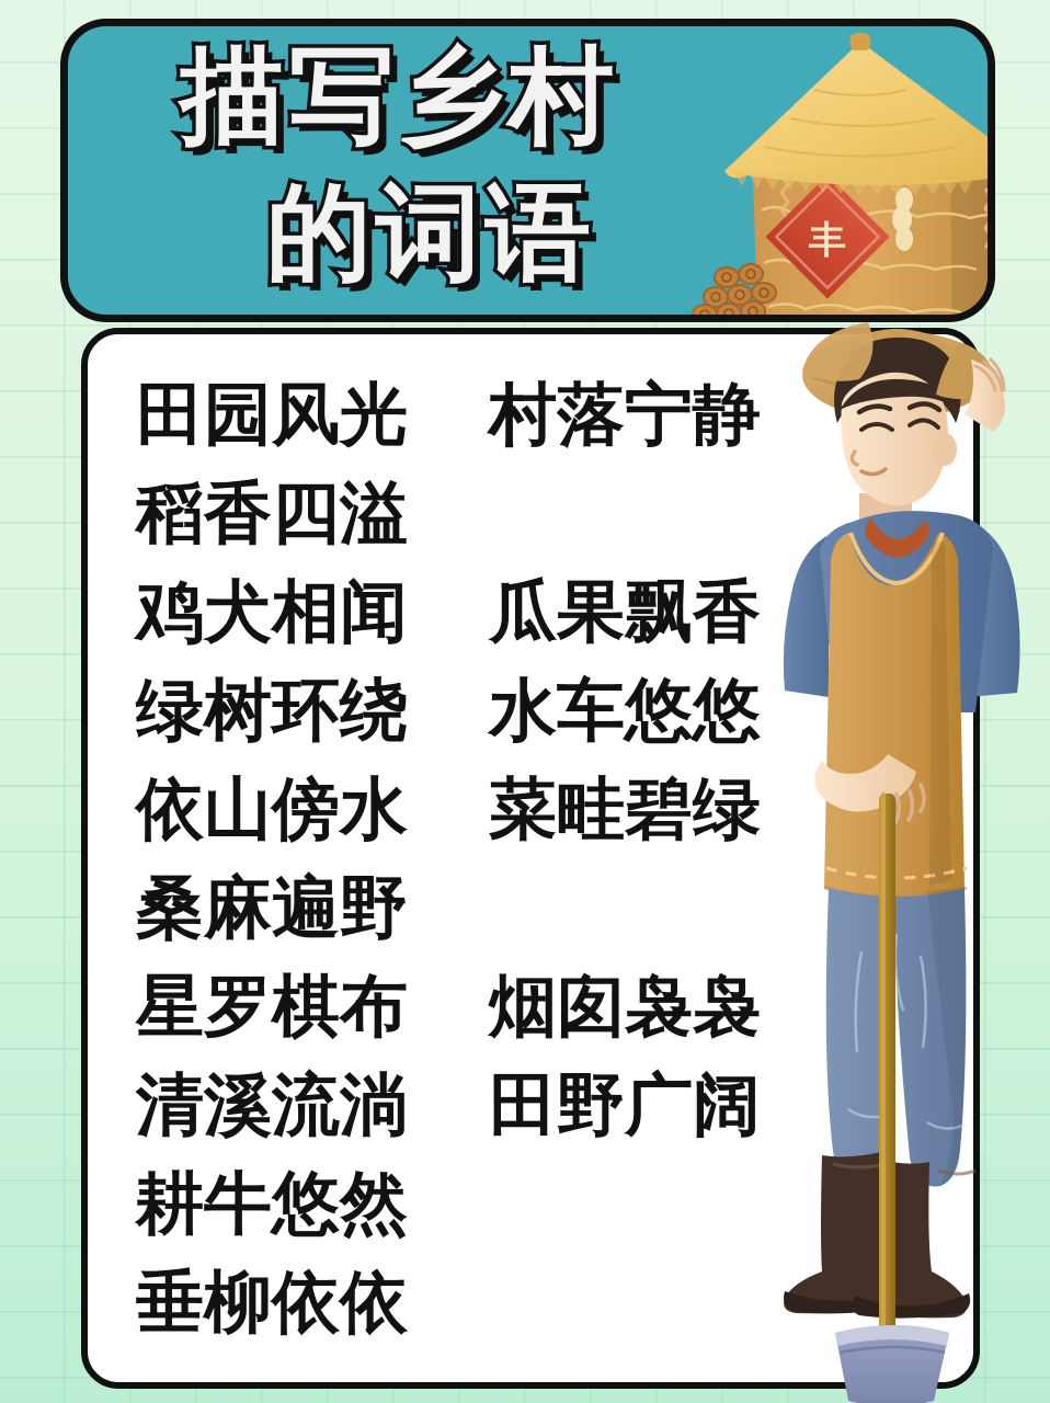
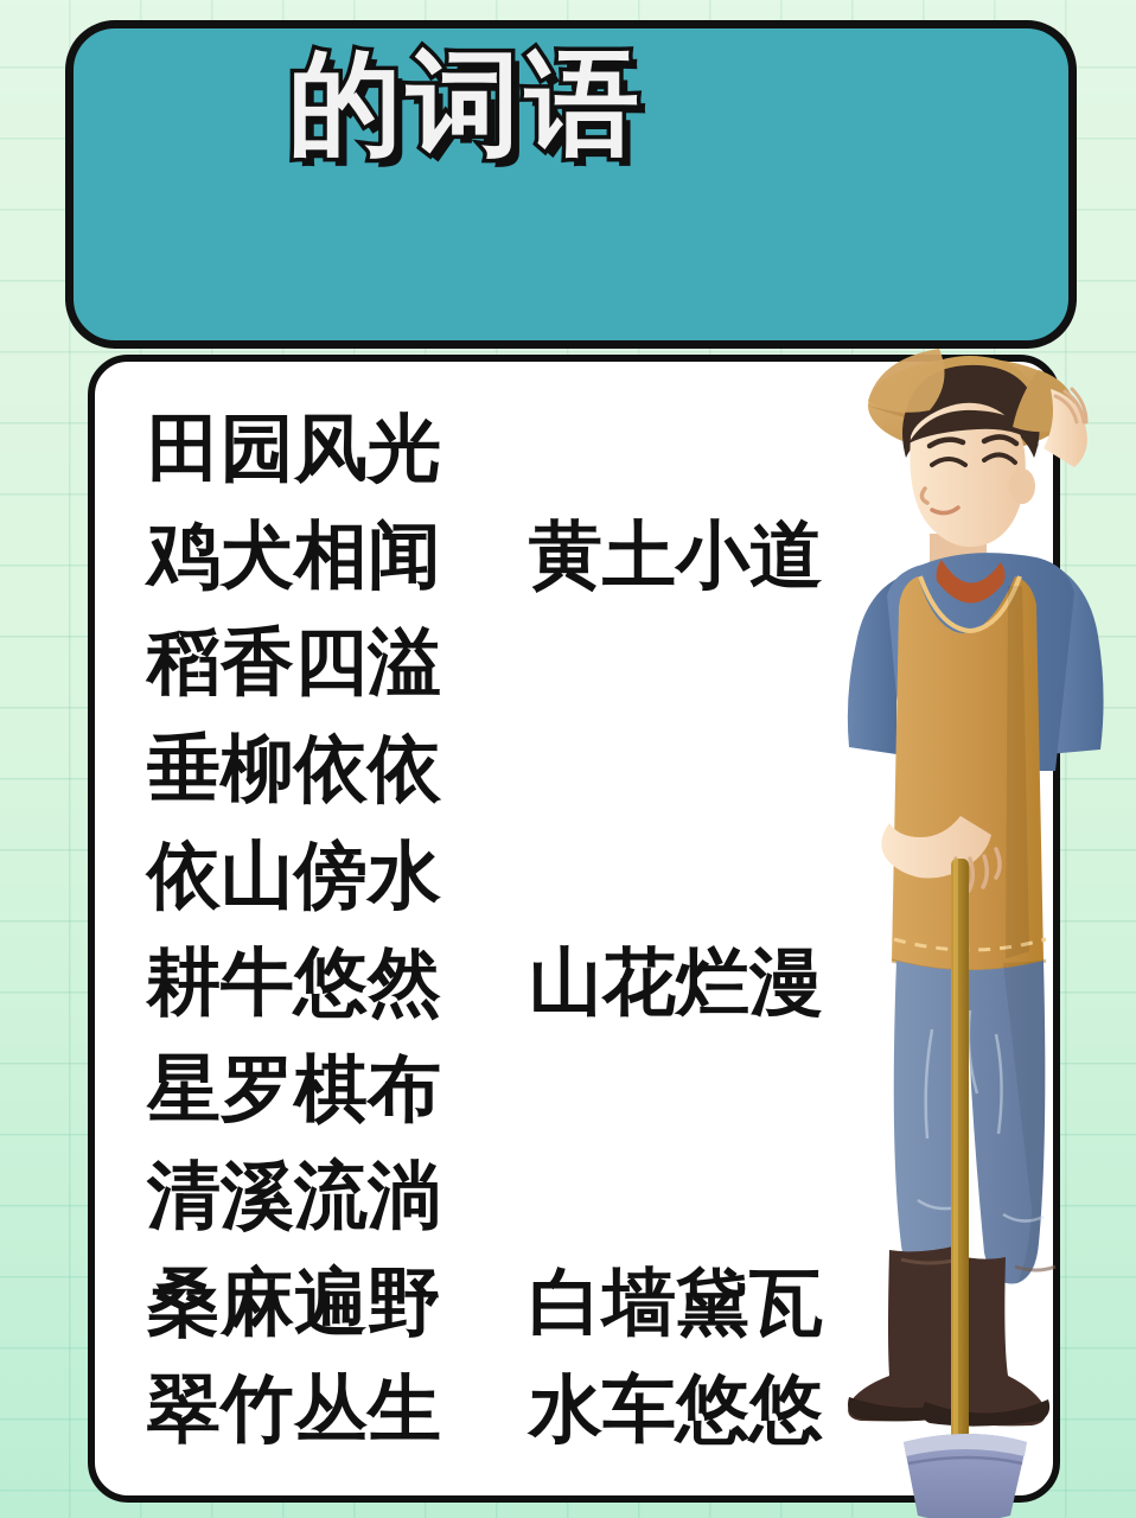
- 描写乡村
  的词语
- 丰
  田园风光
- 村落宁静
- 稻香四溢
+ 鸡犬相闻
+ 黄土小道
- 鸡犬相闻
+ 稻香四溢
- 瓜果飘香
- 绿树环绕
- 水车悠悠
+ 垂柳依依
  依山傍水
- 菜畦碧绿
- 桑麻遍野
+ 耕牛悠然
+ 山花烂漫
  星罗棋布
- 烟囱袅袅
  清溪流淌
- 田野广阔
- 耕牛悠然
+ 桑麻遍野
+ 白墙黛瓦
+ 翠竹丛生
- 垂柳依依
+ 水车悠悠
